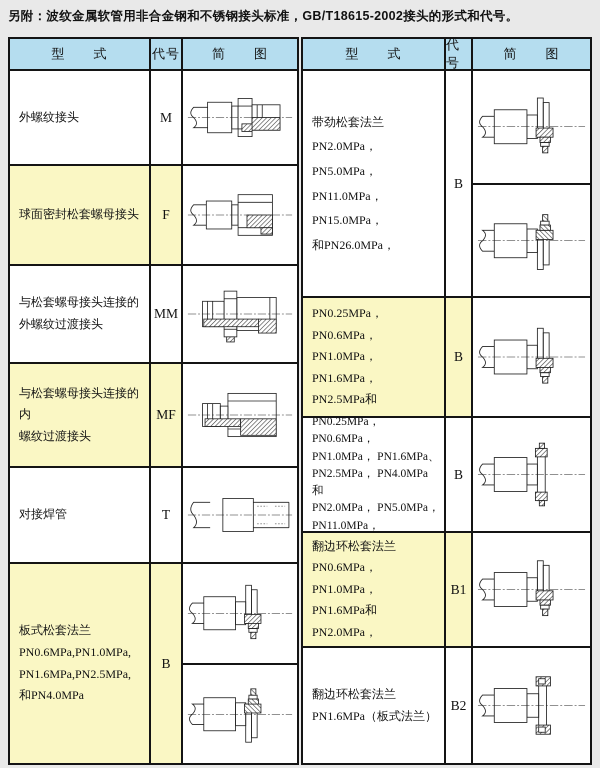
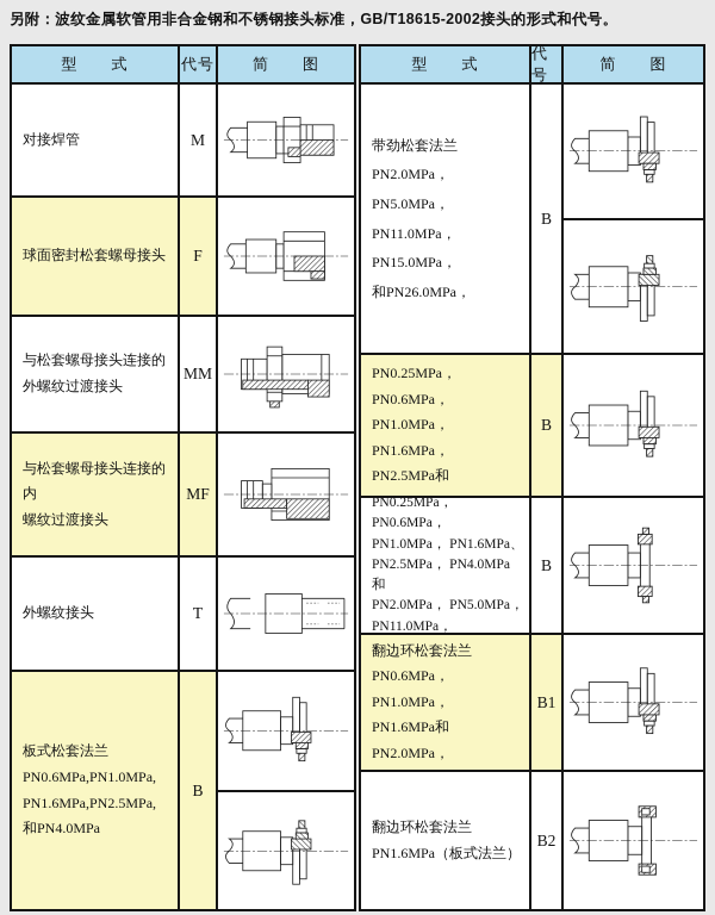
  另附：波纹金属软管用非合金钢和不锈钢接头标准，GB/T18615-2002接头的形式和代号。
  型 式
  代号
  简 图
- 外螺纹接头
+ 对接焊管
  M
  球面密封松套螺母接头
  F
  与松套螺母接头连接的
  外螺纹过渡接头
  MM
  与松套螺母接头连接的内
  螺纹过渡接头
  MF
- 对接焊管
+ 外螺纹接头
  T
  板式松套法兰
  PN0.6MPa,PN1.0MPa,
  PN1.6MPa,PN2.5MPa,
  和PN4.0MPa
  B
  型 式
  代号
  简 图
  带劲松套法兰
  PN2.0MPa， PN5.0MPa，
  PN11.0MPa， PN15.0MPa，
  和PN26.0MPa，
  B
  PN0.25MPa， PN0.6MPa，
  PN1.0MPa， PN1.6MPa，
  B
  PN0.25MPa， PN0.6MPa，
  PN1.0MPa， PN1.6MPa、
  PN2.5MPa， PN4.0MPa 和
  PN2.0MPa， PN5.0MPa，
  B
  翻边环松套法兰
  PN0.6MPa， PN1.0MPa，
  PN1.6MPa和PN2.0MPa，
  B1
  翻边环松套法兰
  PN1.6MPa（板式法兰）
  B2
